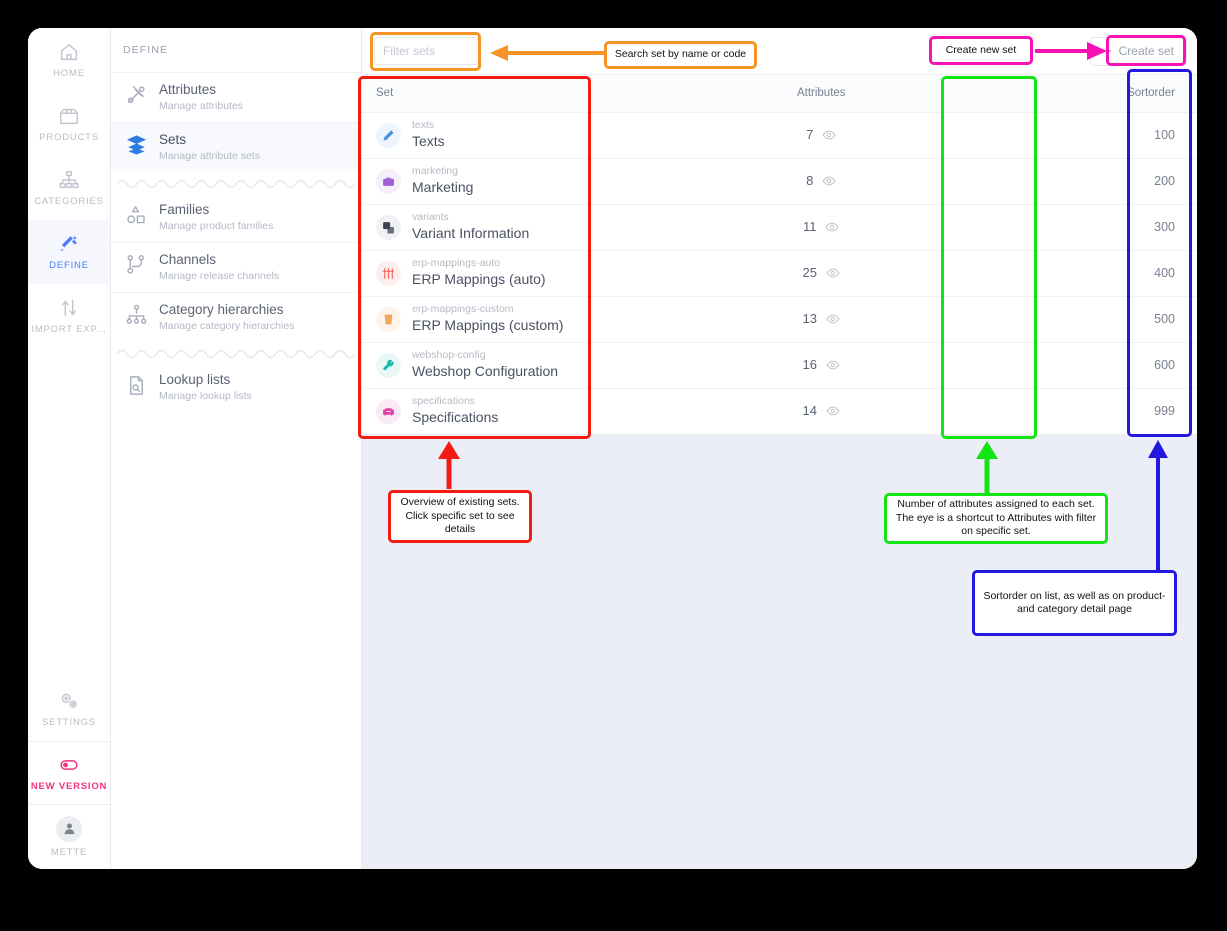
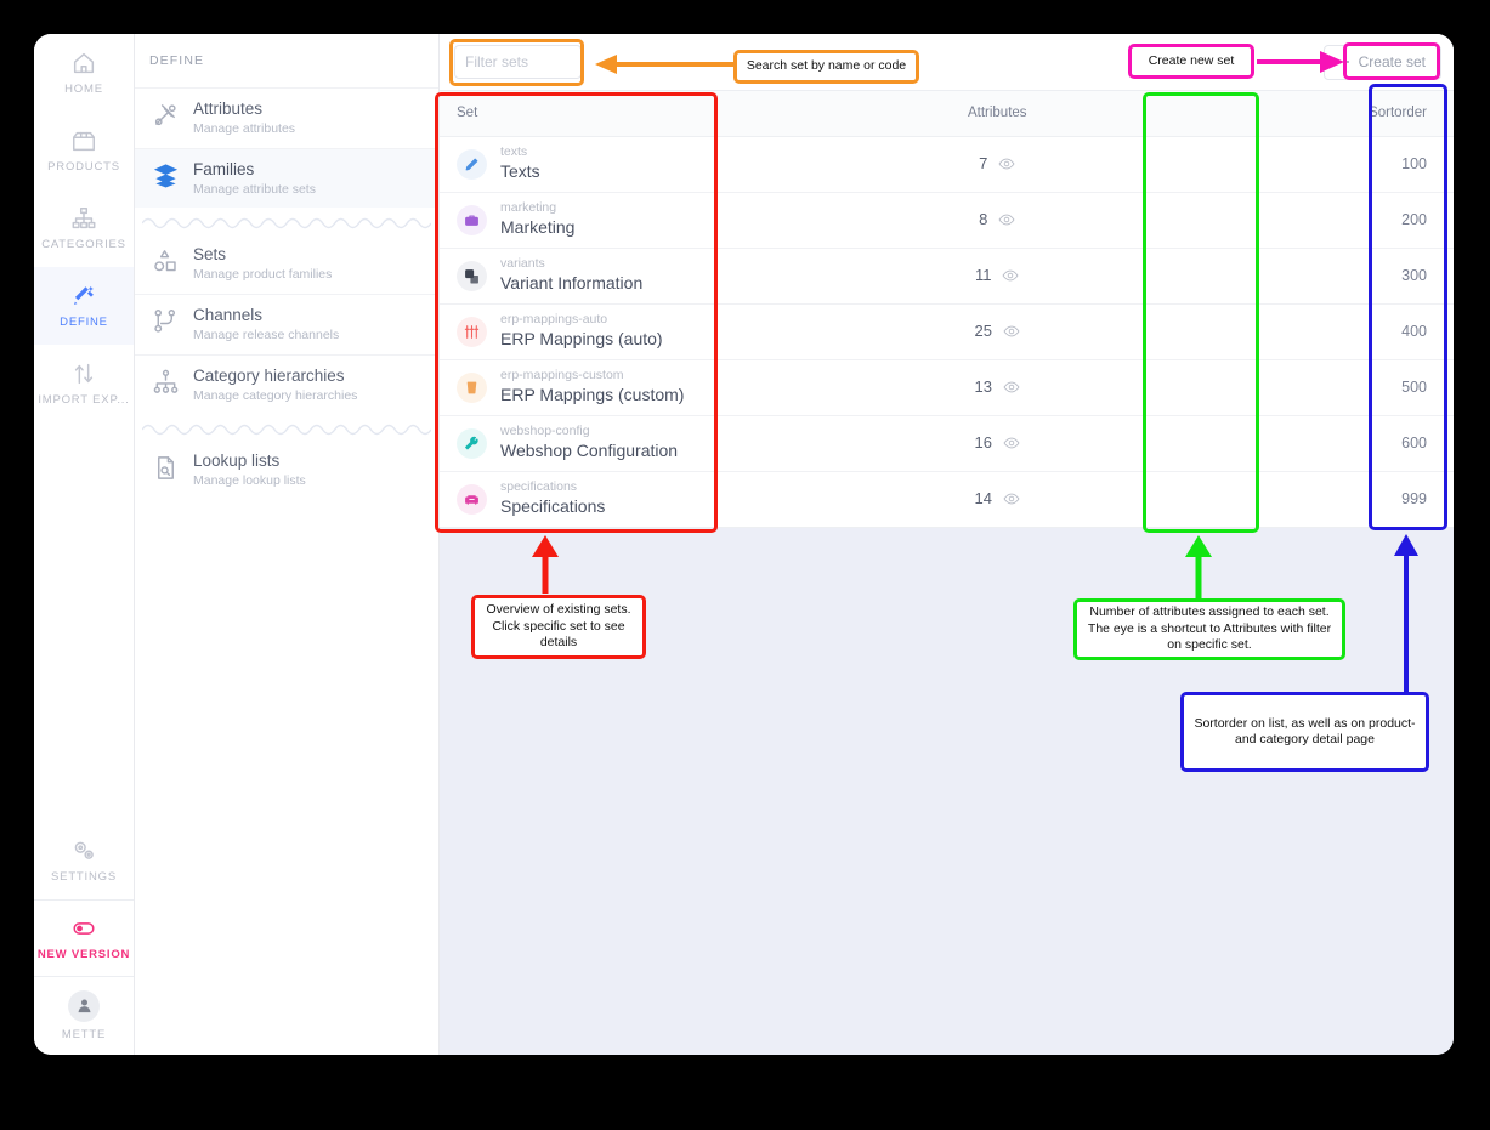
  HOME
  PRODUCTS
  CATEGORIES
  DEFINE
  IMPORT EXP...
  SETTINGS
  NEW VERSION
  METTE
  DEFINE
  Attributes
  Manage attributes
- Sets
+ Families
  Manage attribute sets
- Families
+ Sets
  Manage product families
  Channels
  Manage release channels
  Category hierarchies
  Manage category hierarchies
  Lookup lists
  Manage lookup lists
  Filter sets
  +
  Create set
  Set	Attributes		Sortorder
  textsTexts	7		100
  marketingMarketing	8		200
  variantsVariant Information	11		300
  erp-mappings-autoERP Mappings (auto)	25		400
  erp-mappings-customERP Mappings (custom)	13		500
  webshop-configWebshop Configuration	16		600
  specificationsSpecifications	14		999
  Search set by name or code
  Create new set
  Overview of existing sets. Click specific set to see details
  Number of attributes assigned to each set. The eye is a shortcut to Attributes with filter on specific set.
  Sortorder on list, as well as on product- and category detail page
